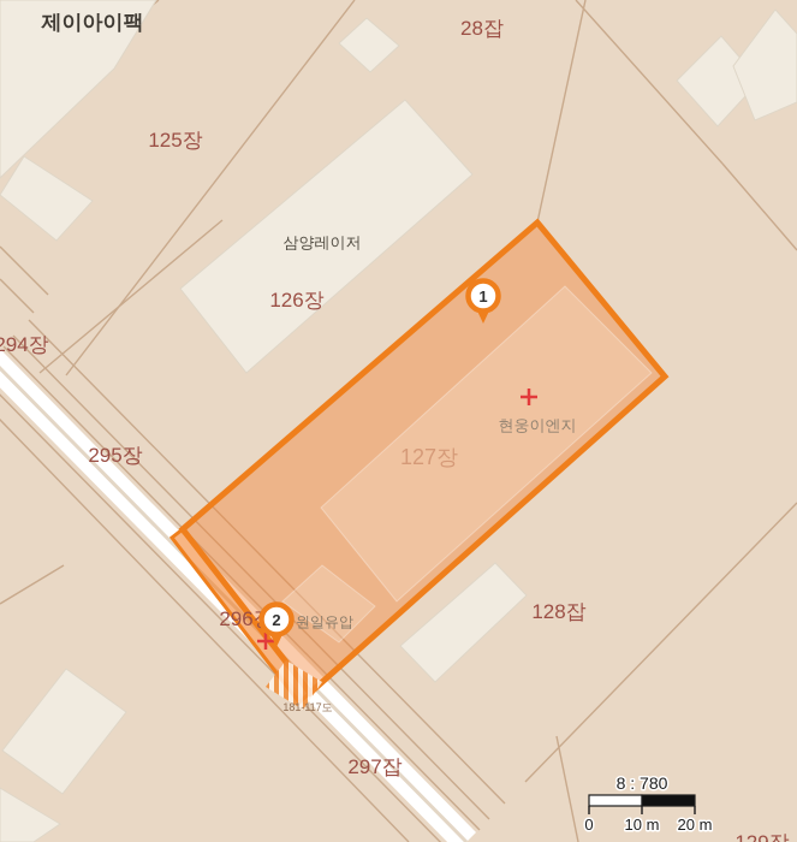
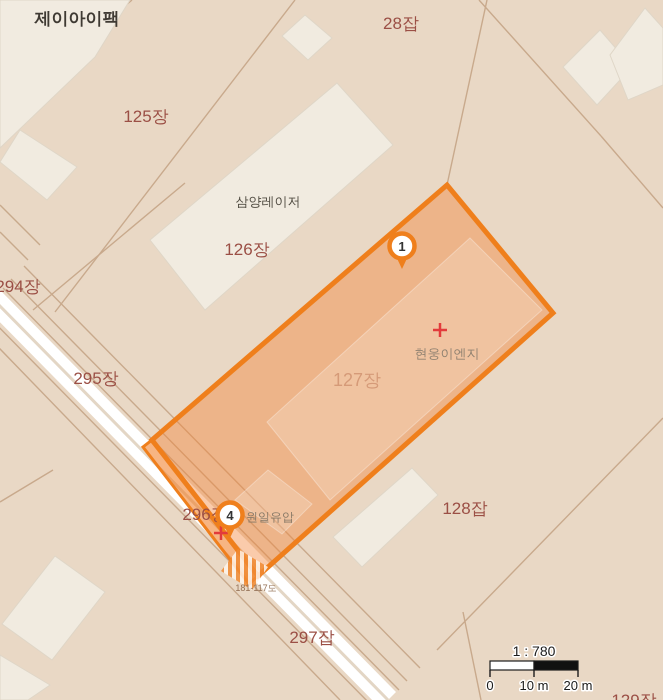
  제이아이팩
  28잡
  125장
  삼양레이저
  126장
  294장
  295장
  127장
  현웅이엔지
  296
  원일유압
  128잡
  181-117도
  297잡
  1
- 2
+ 4
- 8 : 780
+ 1 : 780
  0
  10 m
  20 m
